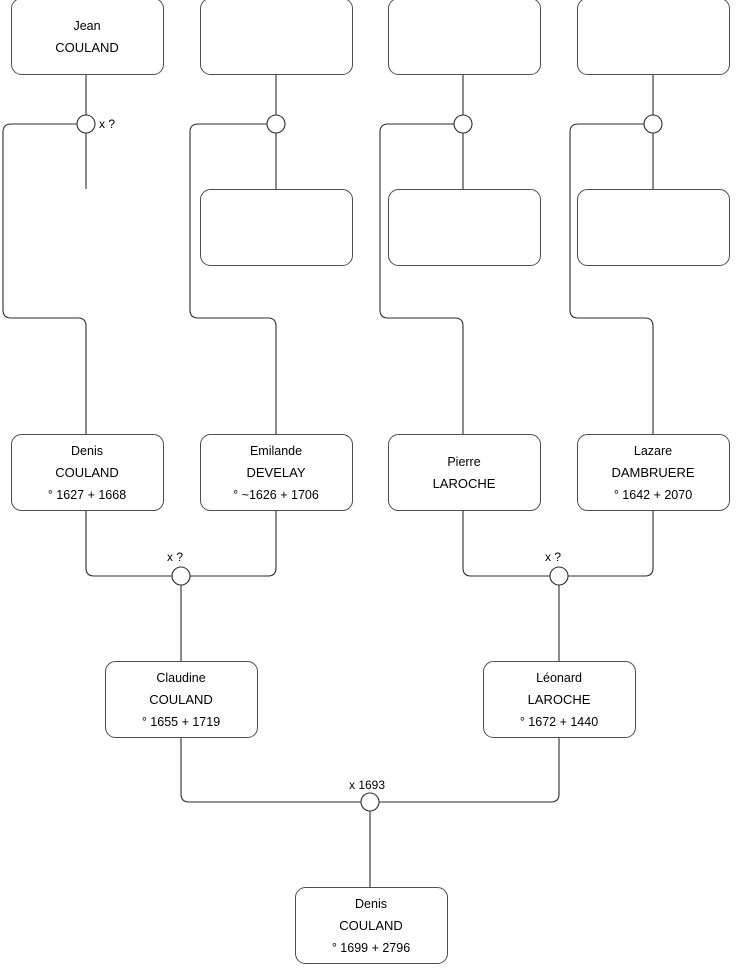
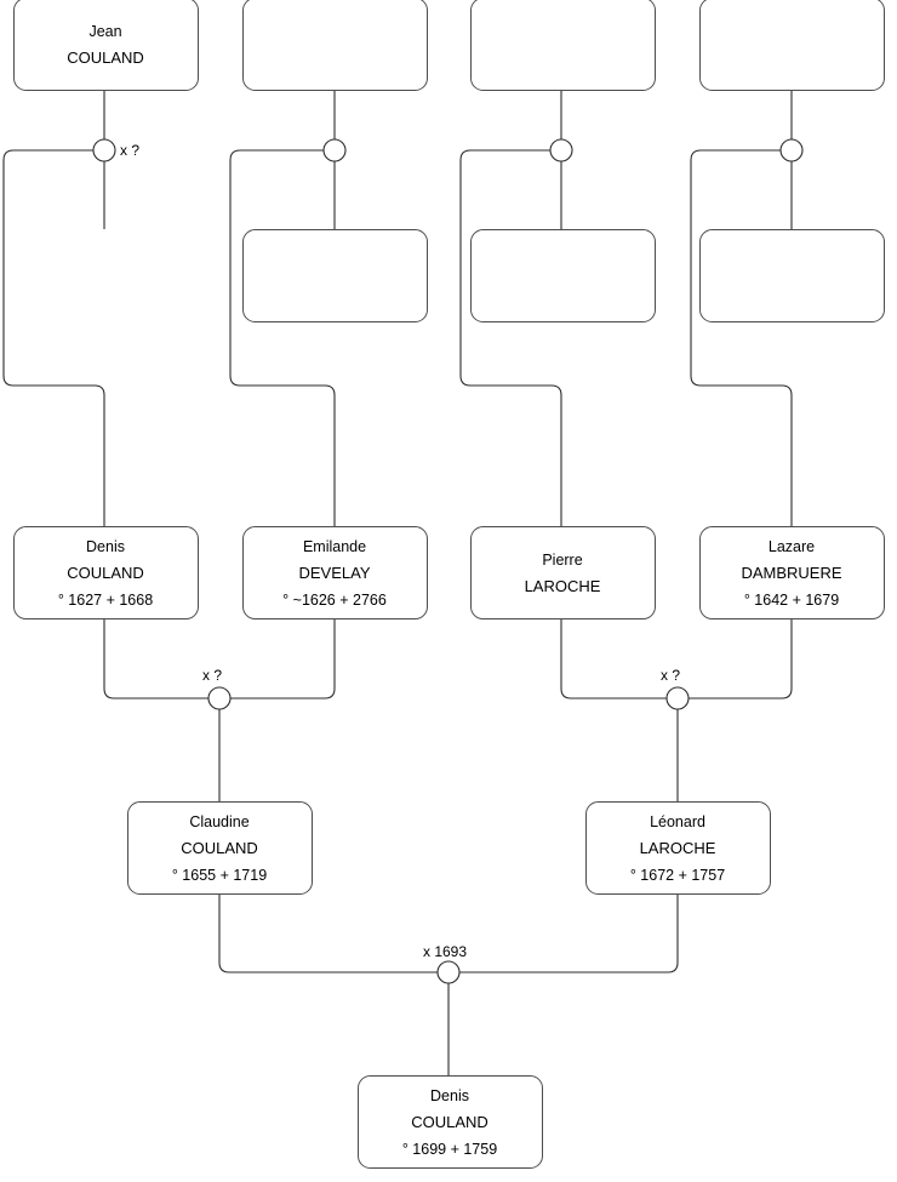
  Jean
  COULAND
  Denis
  COULAND
  ° 1627 + 1668
  Emilande
  DEVELAY
- ° ~1626 + 1706
+ ° ~1626 + 2766
  Pierre
  LAROCHE
  Lazare
  DAMBRUERE
- ° 1642 + 2070
+ ° 1642 + 1679
  Claudine
  COULAND
  ° 1655 + 1719
  Léonard
  LAROCHE
- ° 1672 + 1440
+ ° 1672 + 1757
  Denis
  COULAND
- ° 1699 + 2796
+ ° 1699 + 1759
  x ?
  x ?
  x ?
  x 1693
